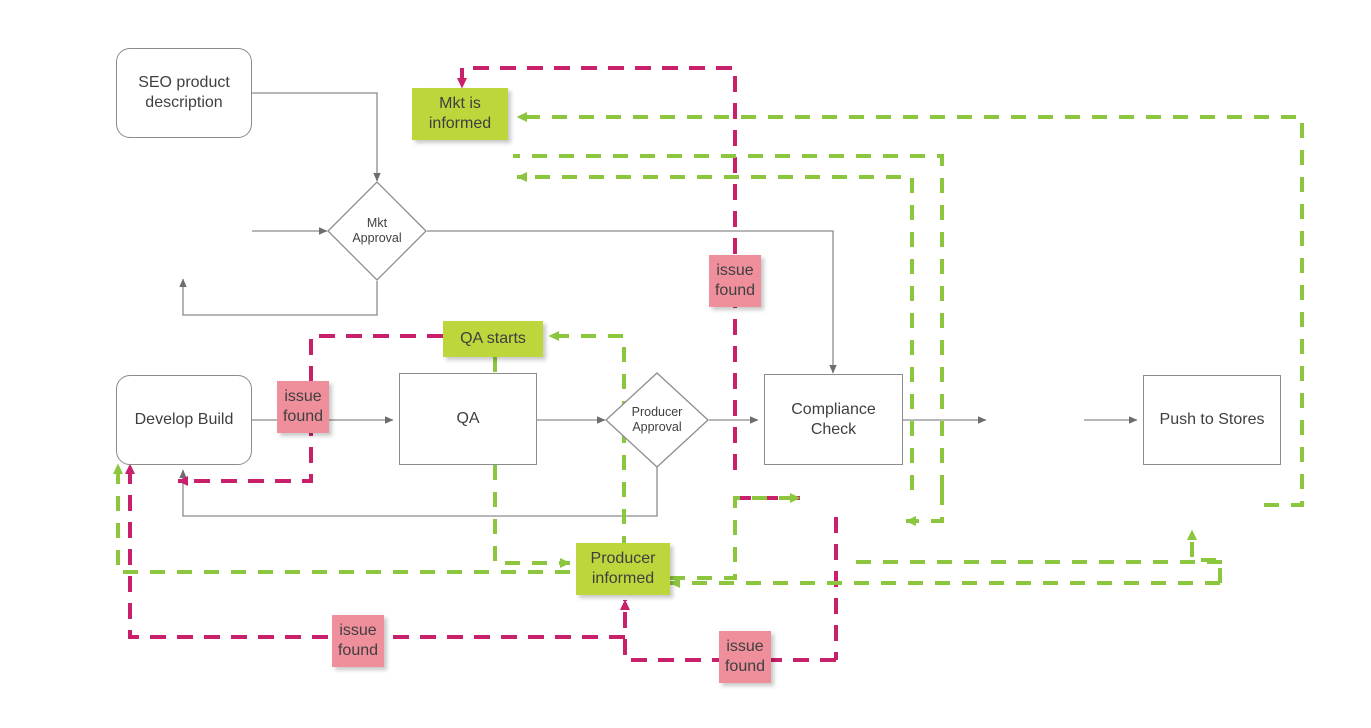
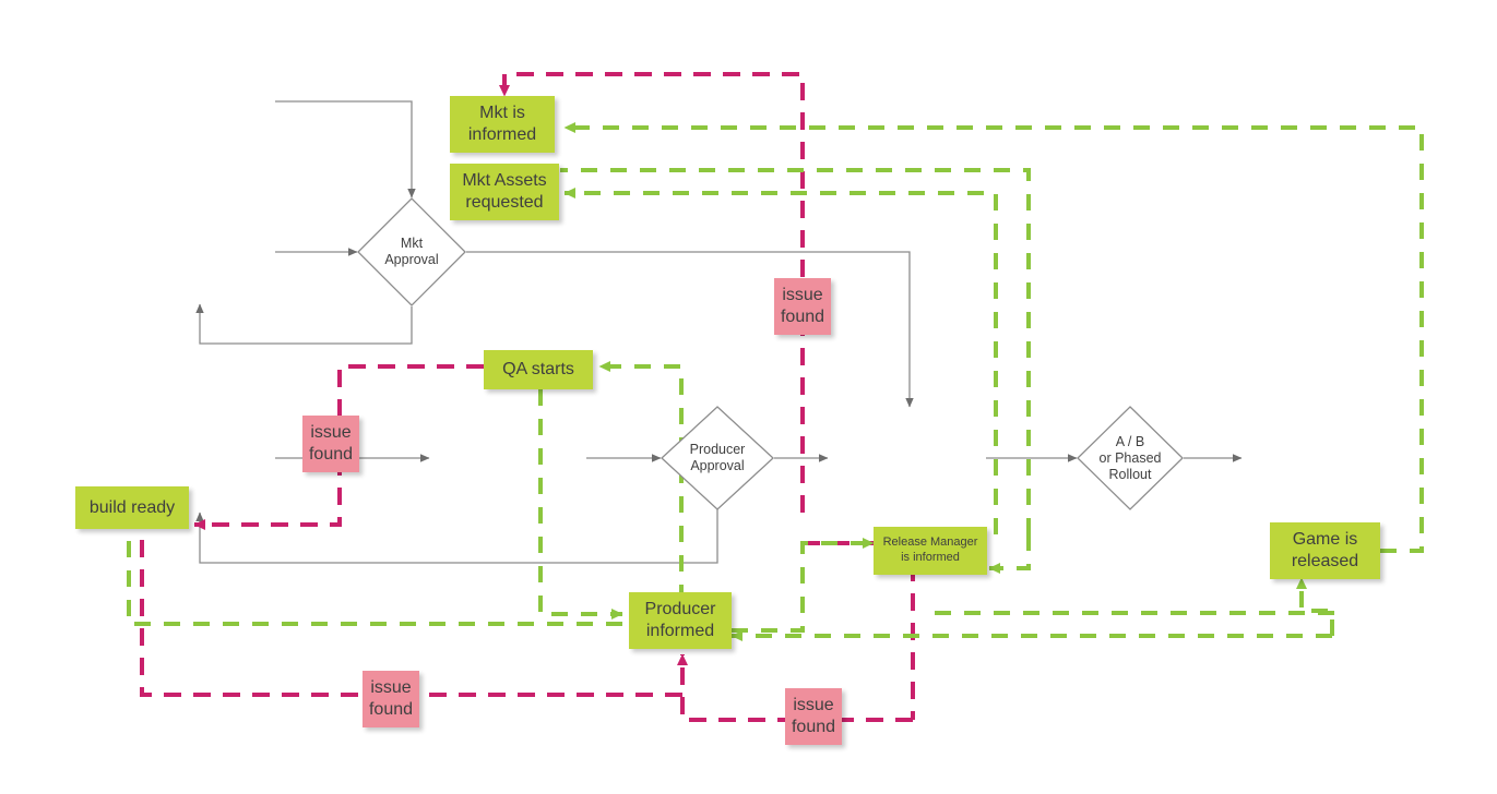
- SEO product
- description
- Develop Build
- QA
- Compliance
- Check
- Push to Stores
  Mkt
  Approval
  Producer
  Approval
+ A / B
+ or Phased
+ Rollout
  Mkt is
  informed
+ Mkt Assets
+ requested
  QA starts
+ build ready
  Producer
  informed
+ Release Manager
+ is informed
+ Game is
+ released
  issue
  found
  issue
  found
  issue
  found
  issue
  found
